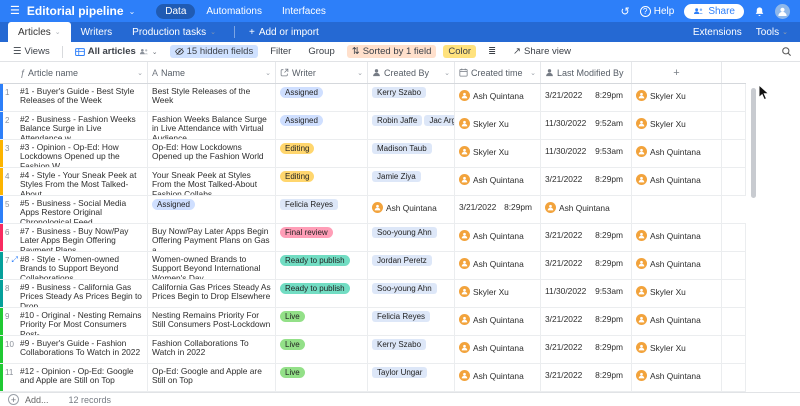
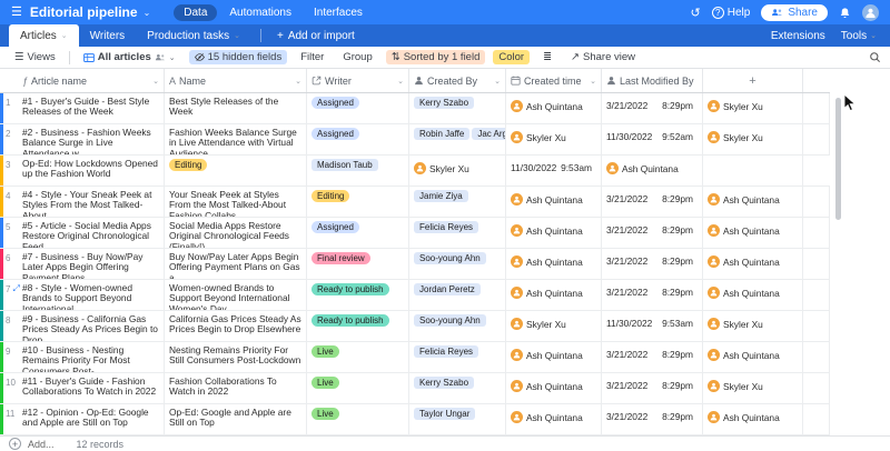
  ☰
  Editorial pipeline
  ⌄
  Data
  Automations
  Interfaces
  ↺
  ?
  Help
  Share
  Articles
  Writers
  Production tasks
  +
  Add or import
  Extensions
  Tools
  ☰
  Views
  All articles
  15 hidden fields
  Filter
  Group
  ⇅
  Sorted by 1 field
  Color
  ≣
  ↗
  Share view
  ƒ
  Article name
  A
  Name
  Writer
  Created By
  Created time
  Last Modified By
  +
  1
  #1 - Buyer's Guide - Best Style Releases of the Week
  Best Style Releases of the Week
  Assigned
  Kerry Szabo
  Ash Quintana
  3/21/2022
  8:29pm
  Skyler Xu
  2
  #2 - Business - Fashion Weeks Balance Surge in Live Attendance w...
  Fashion Weeks Balance Surge in Live Attendance with Virtual Audience
  Assigned
  Robin Jaffe Jac Arg
  Skyler Xu
  11/30/2022
  9:52am
  Skyler Xu
  3
- #3 - Opinion - Op-Ed: How Lockdowns Opened up the Fashion W...
  Op-Ed: How Lockdowns Opened up the Fashion World
  Editing
  Madison Taub
  Skyler Xu
  11/30/2022
  9:53am
  Ash Quintana
  4
  #4 - Style - Your Sneak Peek at Styles From the Most Talked-About ...
  Your Sneak Peek at Styles From the Most Talked-About Fashion Collabs ...
  Editing
  Jamie Ziya
  Ash Quintana
  3/21/2022
  8:29pm
  Ash Quintana
  5
- #5 - Business - Social Media Apps Restore Original Chronological Feed...
+ #5 - Article - Social Media Apps Restore Original Chronological Feed...
+ Social Media Apps Restore Original Chronological Feeds (Finally!)
  Assigned
  Felicia Reyes
  Ash Quintana
  3/21/2022
  8:29pm
  Ash Quintana
  6
  #7 - Business - Buy Now/Pay Later Apps Begin Offering Payment Plans ...
  Buy Now/Pay Later Apps Begin Offering Payment Plans on Gas a...
  Final review
  Soo-young Ahn
  Ash Quintana
  3/21/2022
  8:29pm
  Ash Quintana
  7
  ⤢
- #8 - Style - Women-owned Brands to Support Beyond Collaborations ...
+ #8 - Style - Women-owned Brands to Support Beyond International ...
  Women-owned Brands to Support Beyond International Women's Day
  Ready to publish
  Jordan Peretz
  Ash Quintana
  3/21/2022
  8:29pm
  Ash Quintana
  8
  #9 - Business - California Gas Prices Steady As Prices Begin to Drop ...
  California Gas Prices Steady As Prices Begin to Drop Elsewhere
  Ready to publish
  Soo-young Ahn
  Skyler Xu
  11/30/2022
  9:53am
  Skyler Xu
  9
- #10 - Original - Nesting Remains Priority For Most Consumers Post-...
+ #10 - Business - Nesting Remains Priority For Most Consumers Post-...
  Nesting Remains Priority For Still Consumers Post-Lockdown
  Live
  Felicia Reyes
  Ash Quintana
  3/21/2022
  8:29pm
  Ash Quintana
  10
- #9 - Buyer's Guide - Fashion Collaborations To Watch in 2022
+ #11 - Buyer's Guide - Fashion Collaborations To Watch in 2022
  Fashion Collaborations To Watch in 2022
  Live
  Kerry Szabo
  Ash Quintana
  3/21/2022
  8:29pm
  Skyler Xu
  11
  #12 - Opinion - Op-Ed: Google and Apple are Still on Top
  Op-Ed: Google and Apple are Still on Top
  Live
  Taylor Ungar
  Ash Quintana
  3/21/2022
  8:29pm
  Ash Quintana
  +
  Add...
  12 records
